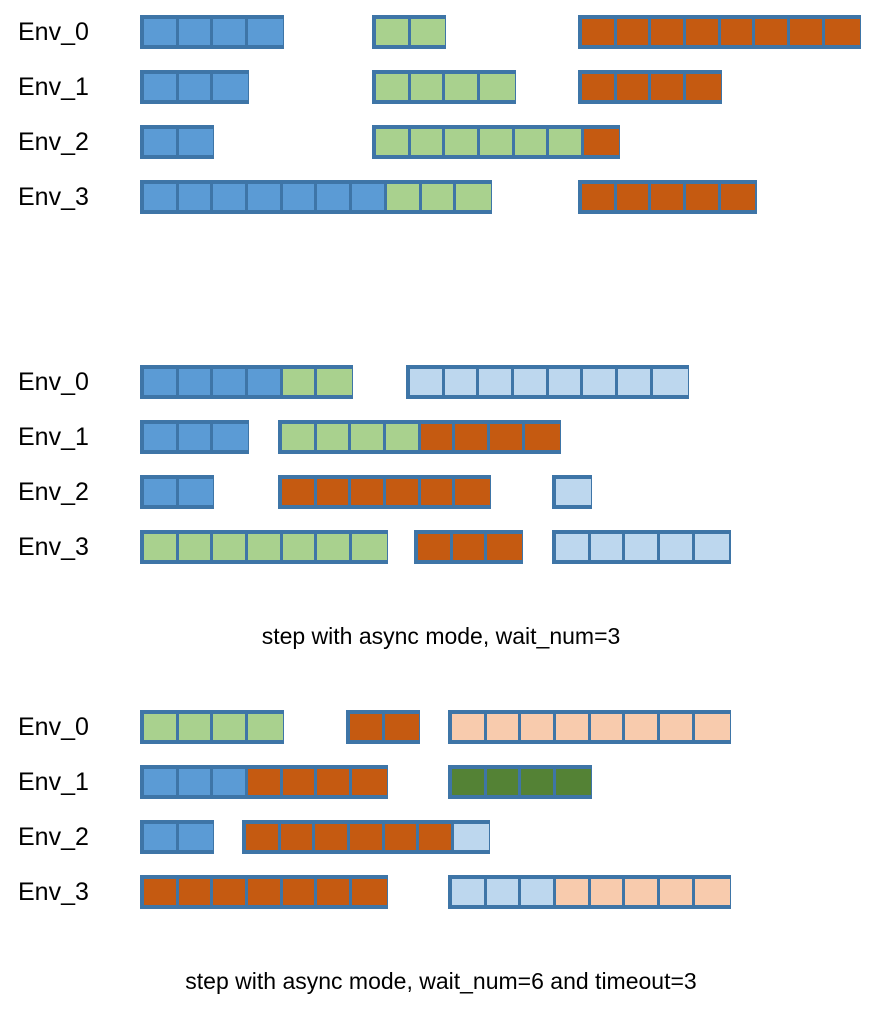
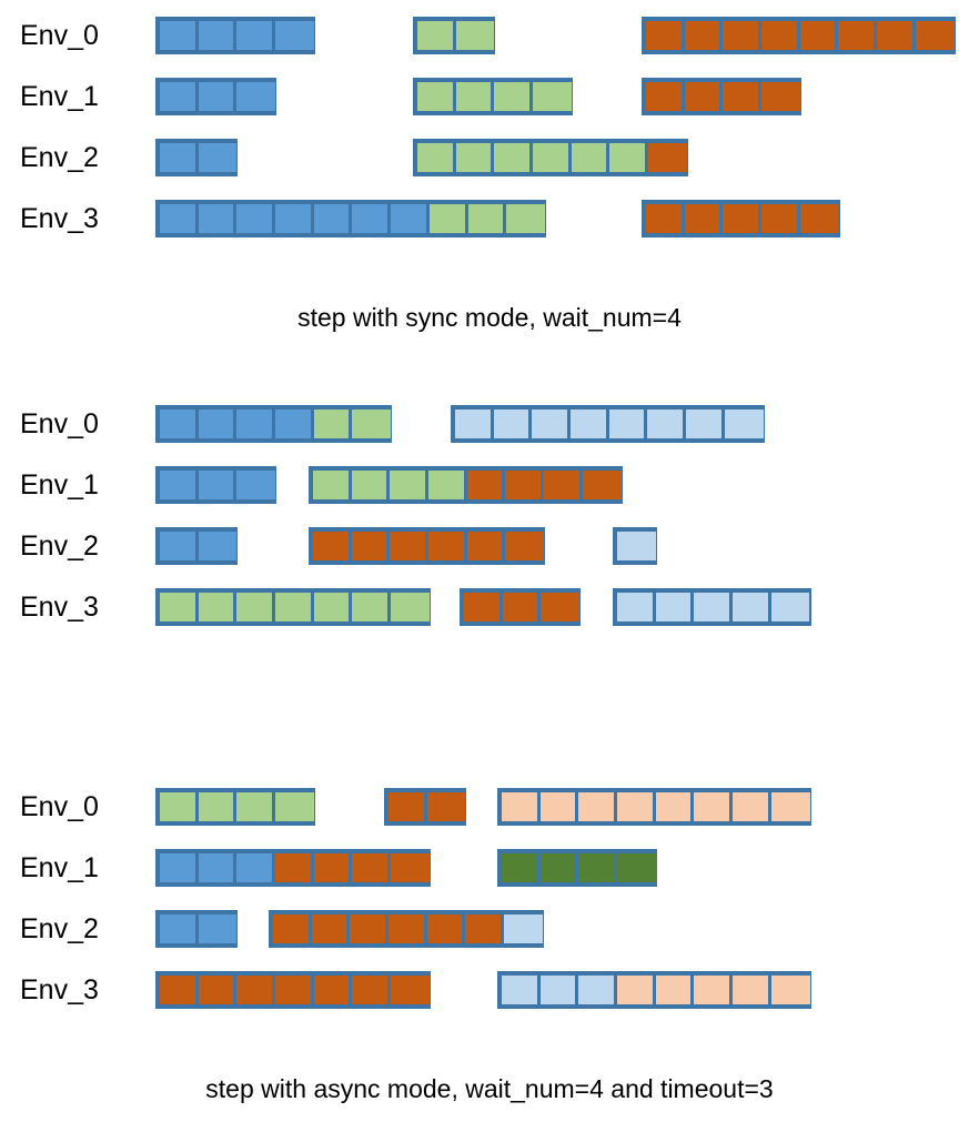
  Env_0
  Env_1
  Env_2
  Env_3
+ step with sync mode, wait_num=4
  Env_0
  Env_1
  Env_2
  Env_3
- step with async mode, wait_num=3
  Env_0
  Env_1
  Env_2
  Env_3
- step with async mode, wait_num=6 and timeout=3
+ step with async mode, wait_num=4 and timeout=3
